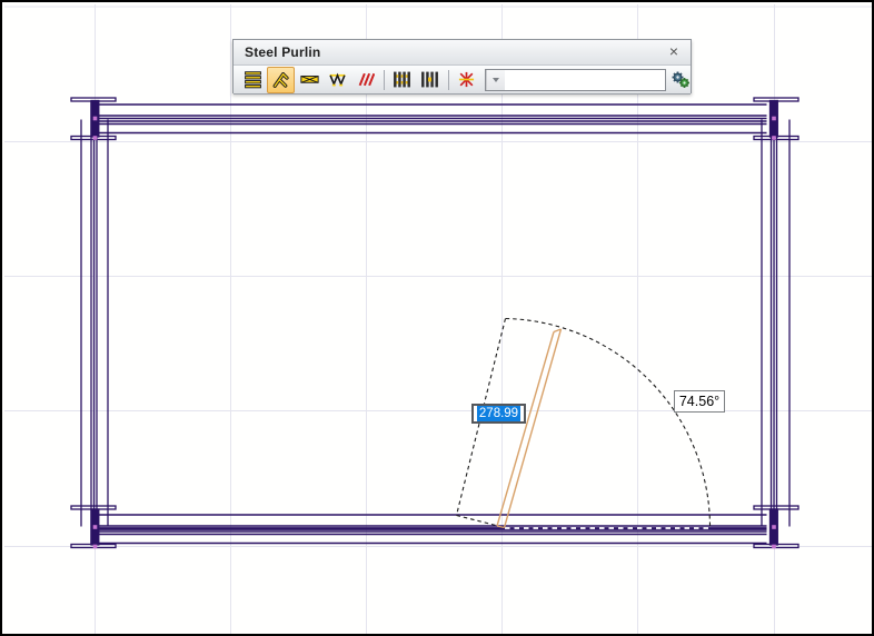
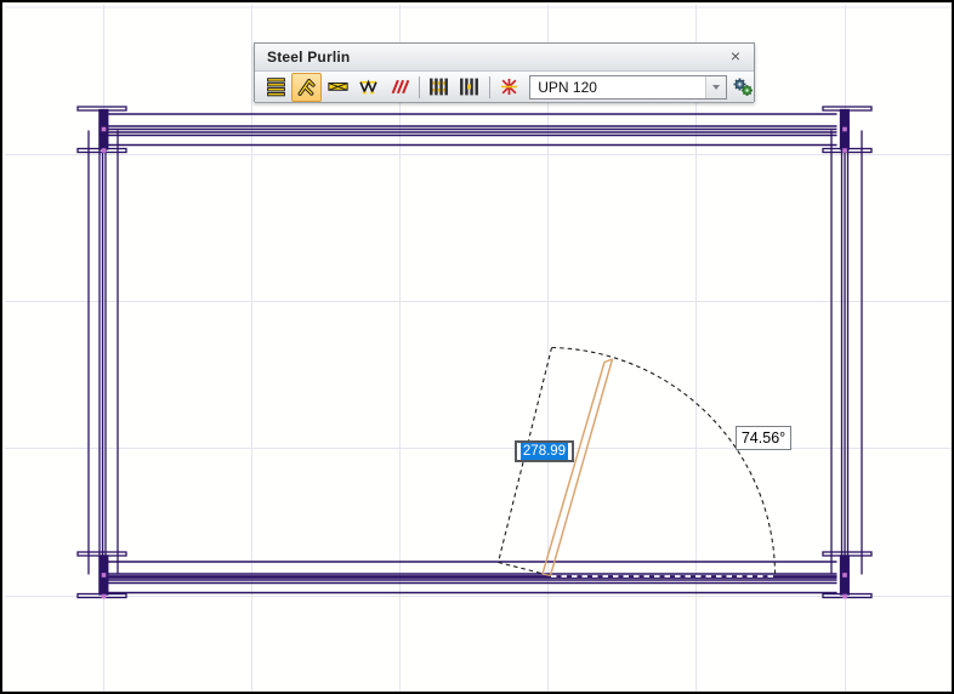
  Steel Purlin
  ×
+ UPN 120
  278.99
  74.56°
